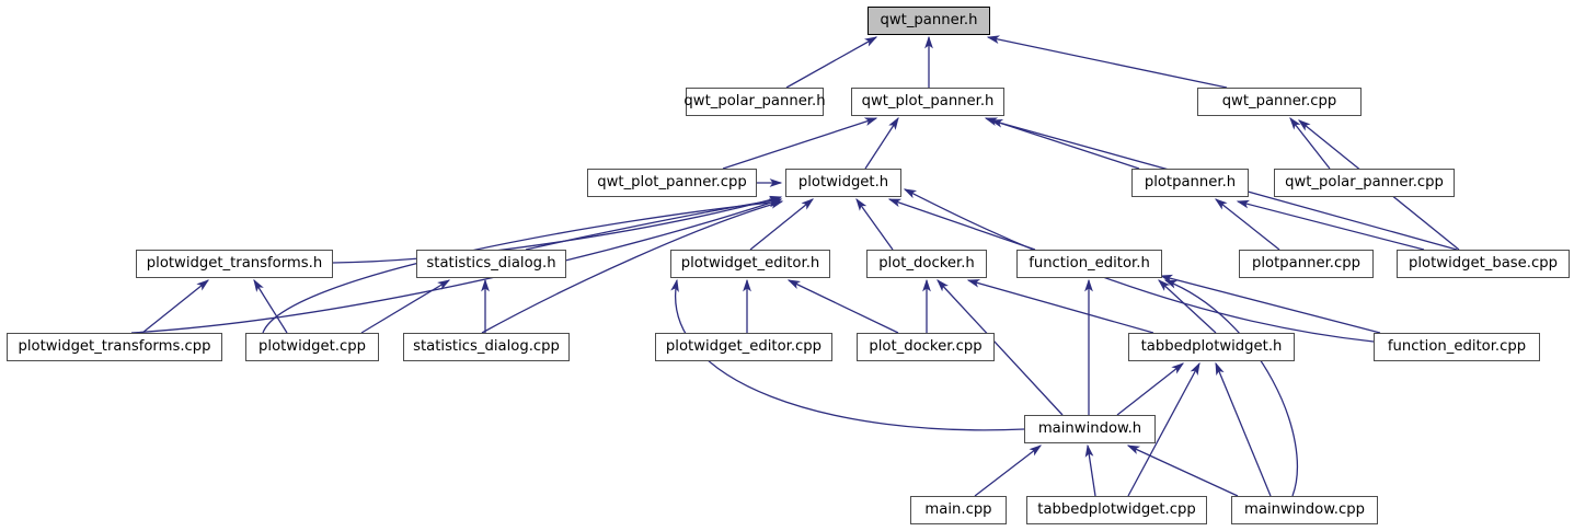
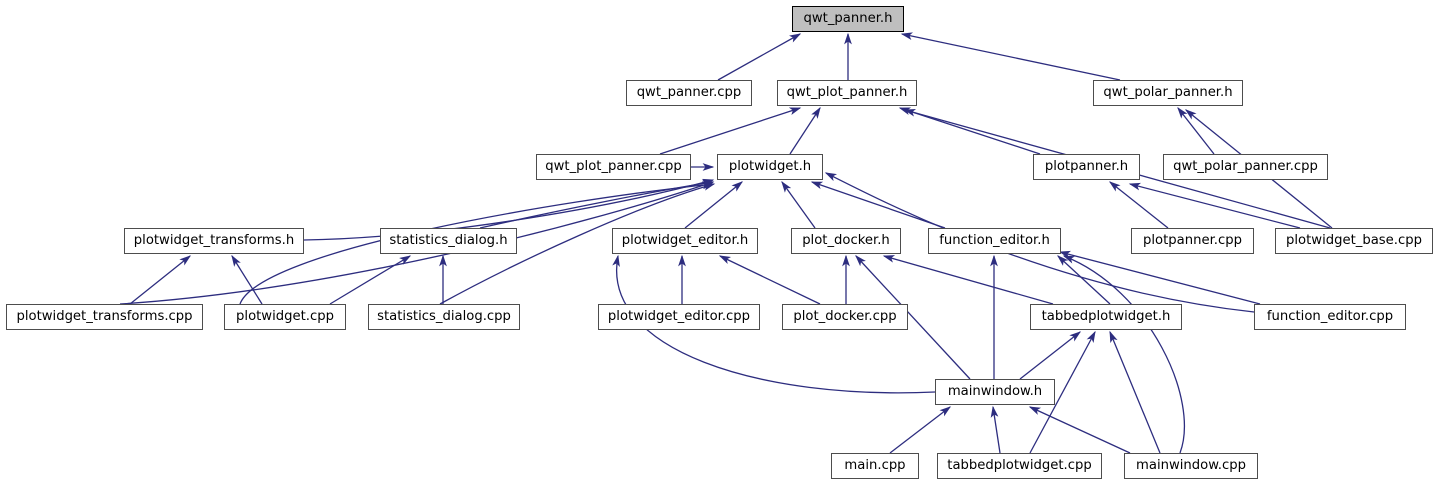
  qwt_panner.h
- qwt_polar_panner.h
+ qwt_panner.cpp
  qwt_plot_panner.h
- qwt_panner.cpp
+ qwt_polar_panner.h
  qwt_plot_panner.cpp
  plotwidget.h
  plotpanner.h
  qwt_polar_panner.cpp
  plotwidget_transforms.h
  statistics_dialog.h
  plotwidget_editor.h
  plot_docker.h
  function_editor.h
  plotpanner.cpp
  plotwidget_base.cpp
  plotwidget_transforms.cpp
  plotwidget.cpp
  statistics_dialog.cpp
  plotwidget_editor.cpp
  plot_docker.cpp
  tabbedplotwidget.h
  function_editor.cpp
  mainwindow.h
  main.cpp
  tabbedplotwidget.cpp
  mainwindow.cpp
